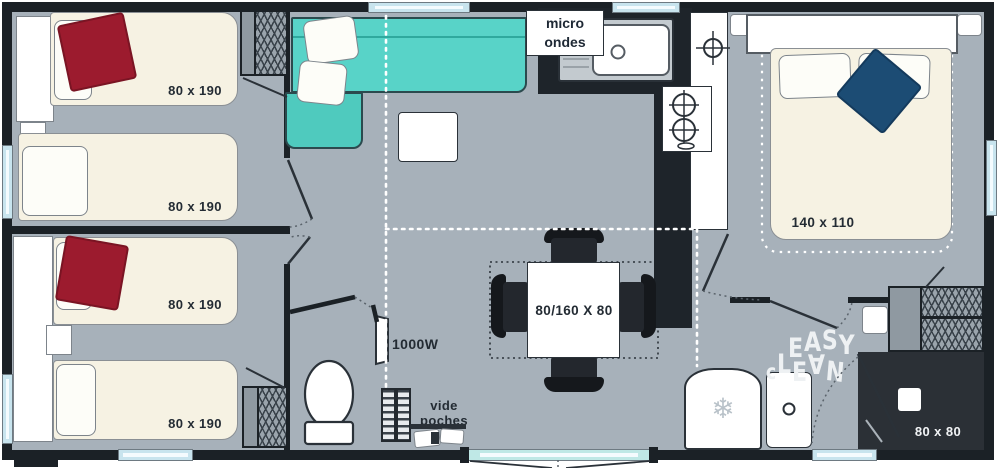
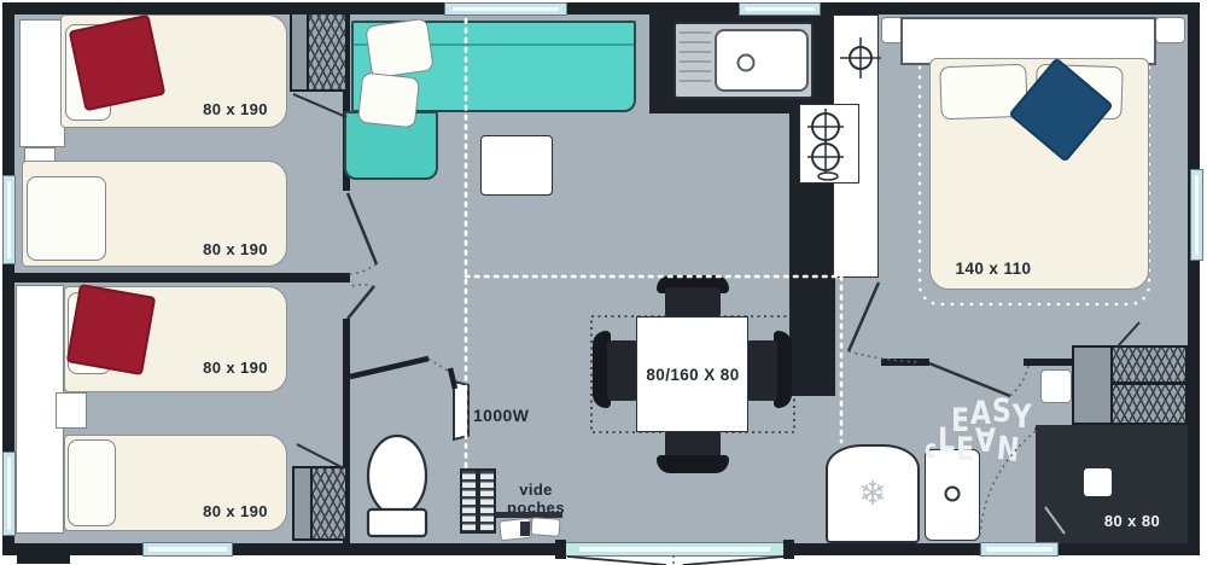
  80 x 190
  80 x 190
  80 x 190
  80 x 190
- micro
- ondes
  80/160 X 80
  140 x 110
  80 x 80
  ❄
  EASY
  1000W
  vide
  poches
